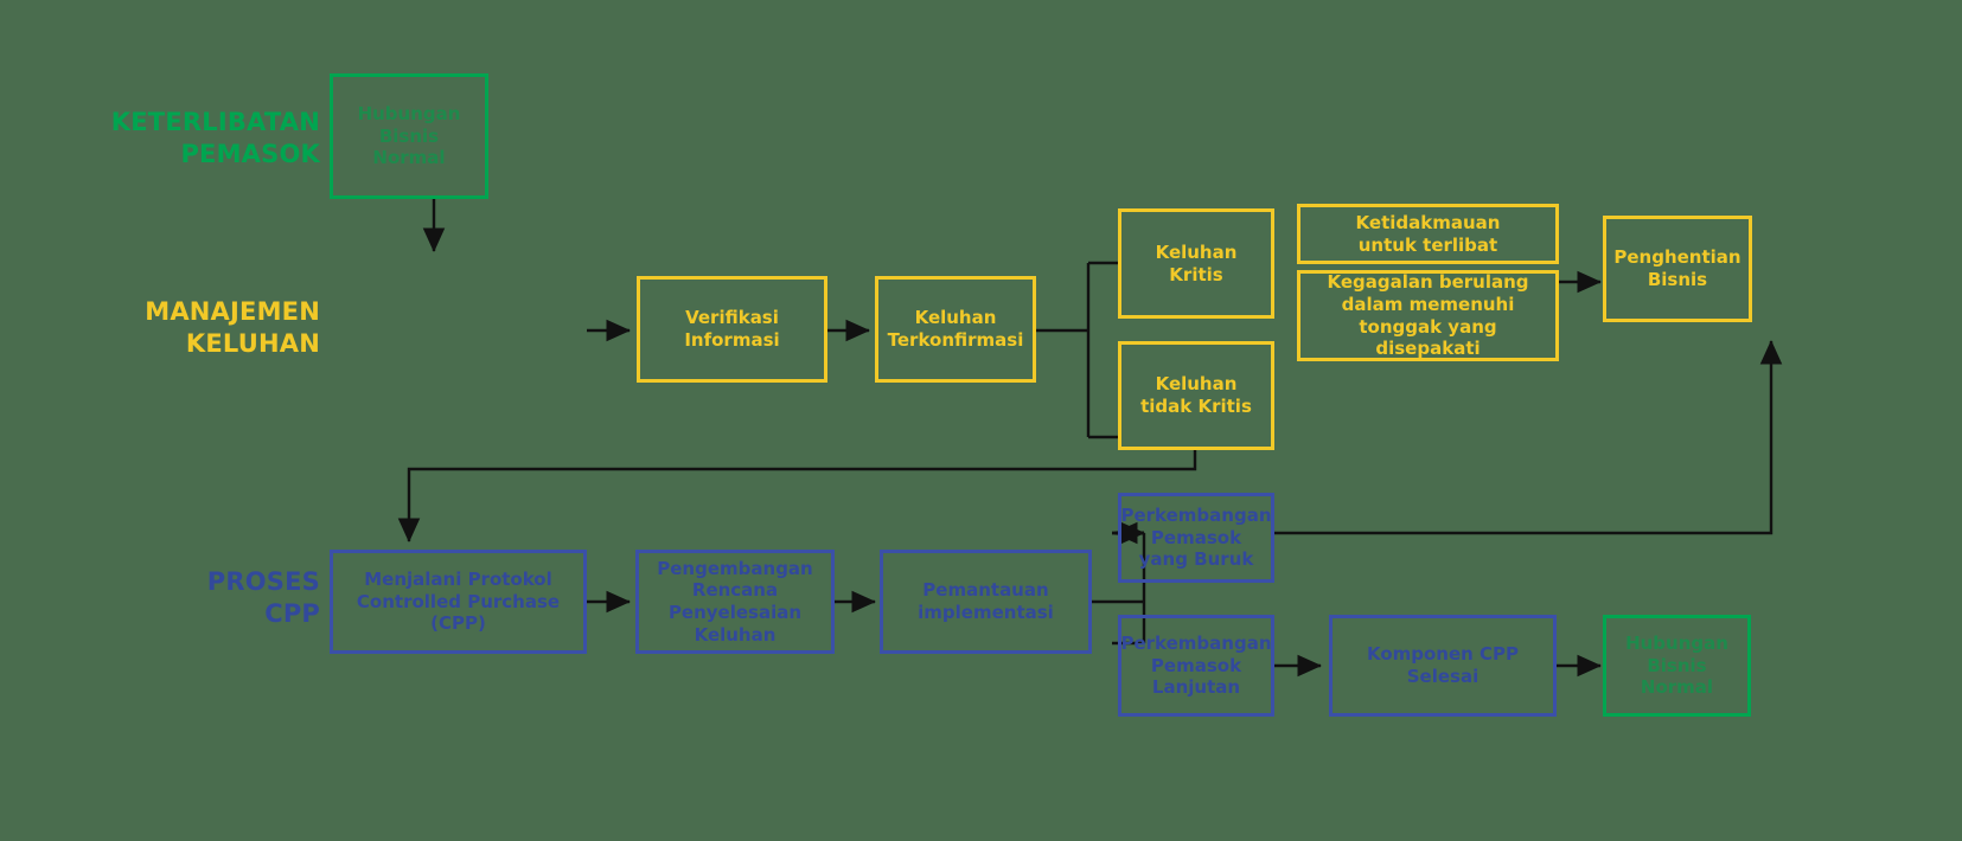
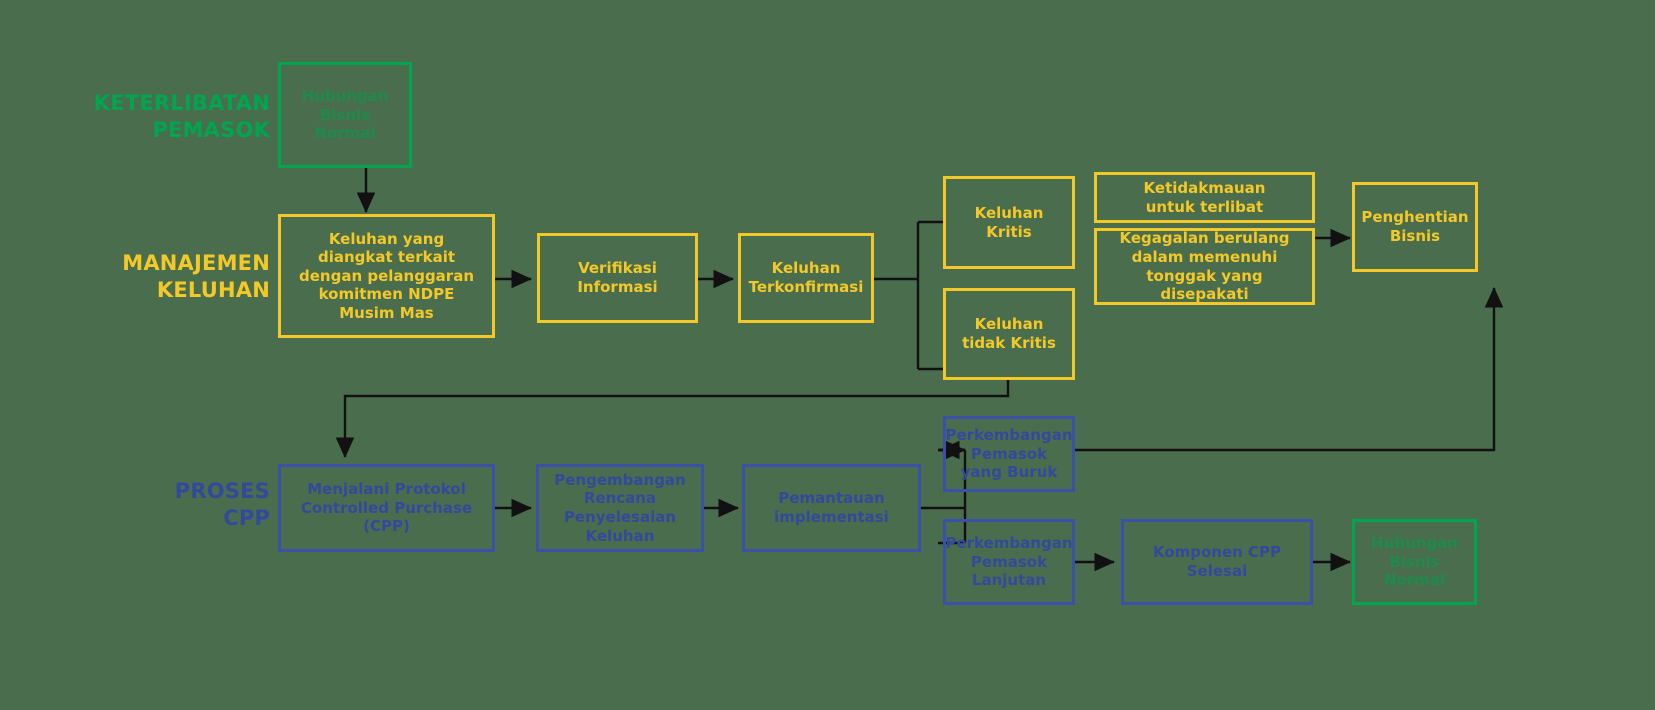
  KETERLIBATAN
  PEMASOK
  MANAJEMEN
  KELUHAN
  PROSES
  CPP
  Hubungan
  Bisnis
  Normal
+ Keluhan yang
+ diangkat terkait
+ dengan pelanggaran
+ komitmen NDPE
+ Musim Mas
  Verifikasi
  Informasi
  Keluhan
  Terkonfirmasi
  Keluhan
  Kritis
  Keluhan
  tidak Kritis
  Ketidakmauan
  untuk terlibat
  Kegagalan berulang
  dalam memenuhi
  tonggak yang disepakati
  Penghentian
  Bisnis
  Menjalani Protokol
  Controlled Purchase
  (CPP)
  Pengembangan
  Rencana
  Penyelesaian
  Keluhan
  Pemantauan
  implementasi
  Perkembangan
  Pemasok
  yang Buruk
  Perkembangan
  Pemasok
  Lanjutan
  Komponen CPP
  Selesai
  Hubungan
  Bisnis
  Normal
